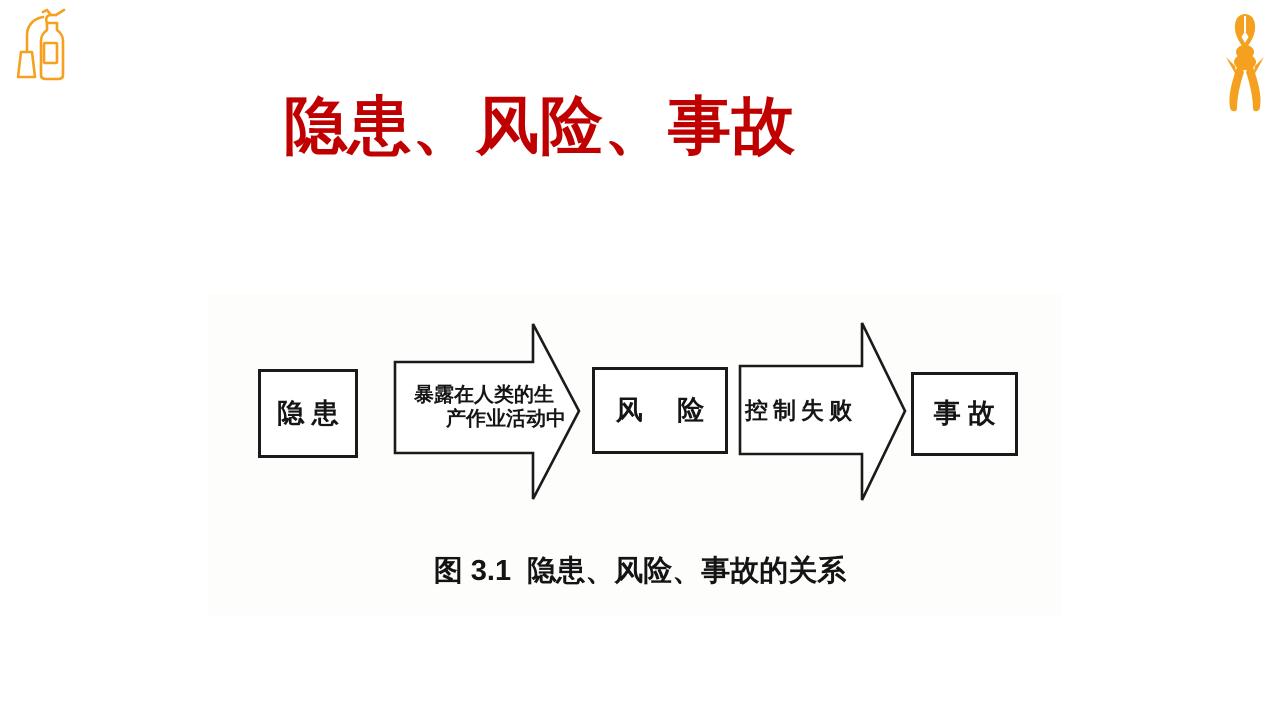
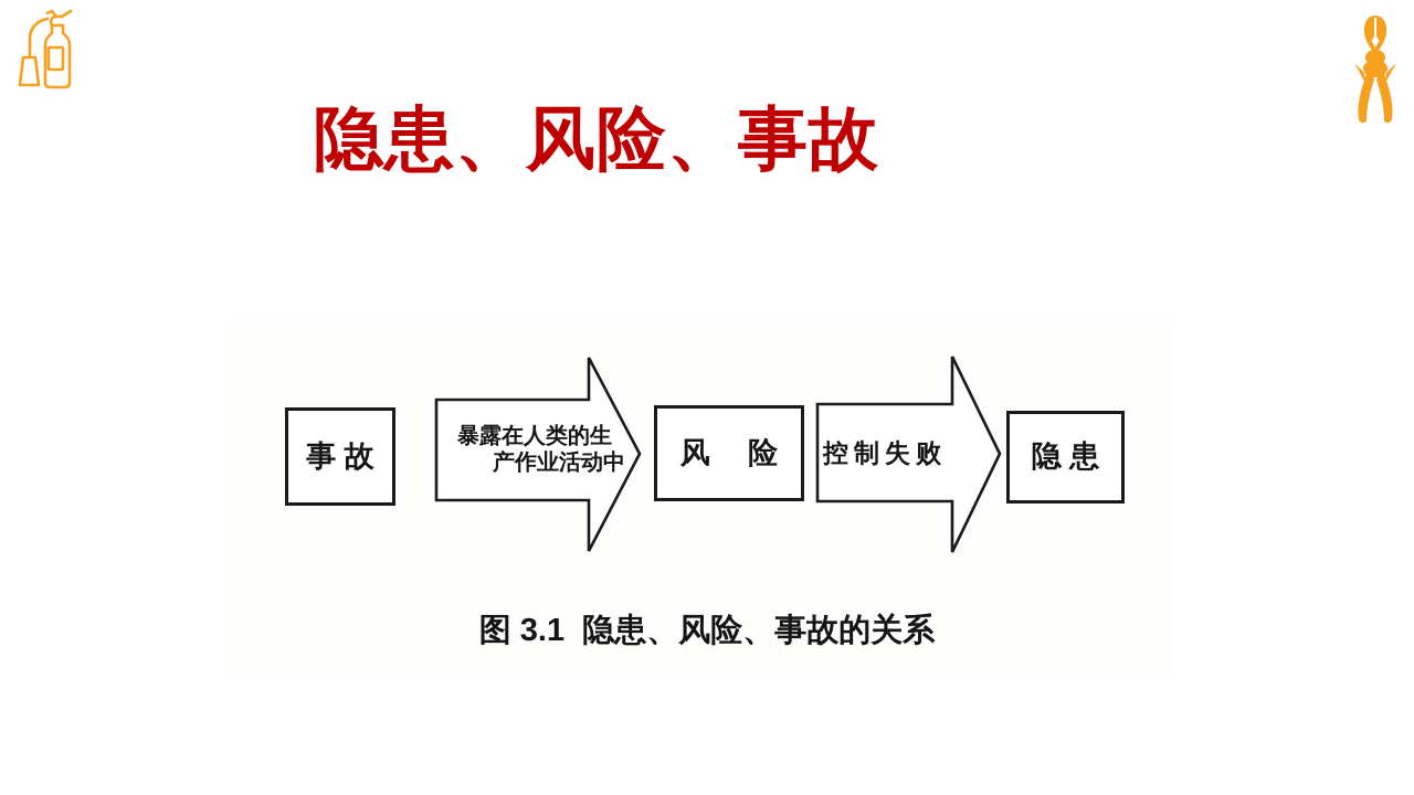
  隐患、风险、事故
- 隐 患
+ 事 故
  暴露在人类的生
  产作业活动中
  风 险
  控制失败
- 事 故
+ 隐 患
  图 3.1 隐患、风险、事故的关系
